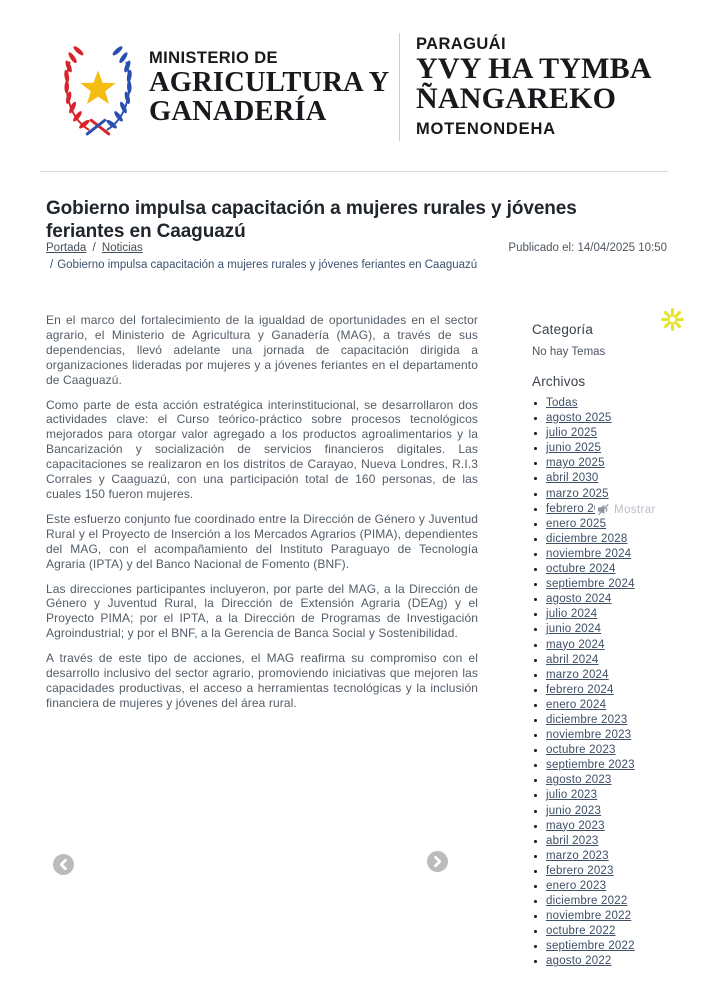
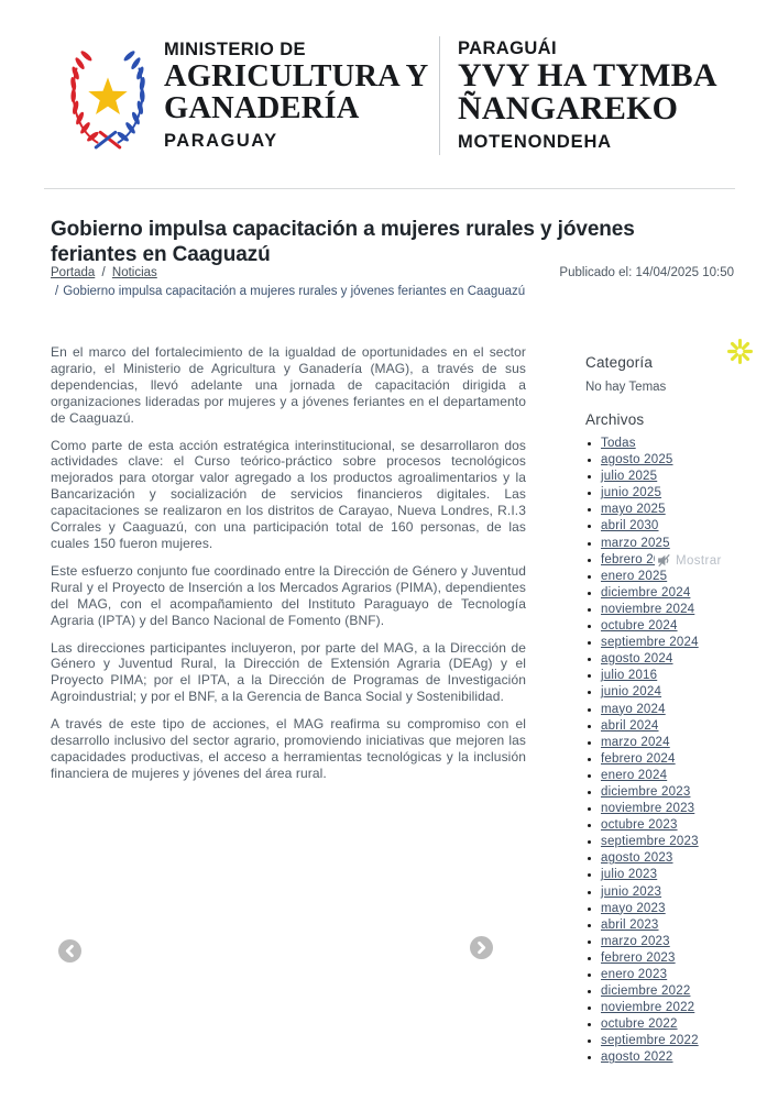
  MINISTERIO DE
  AGRICULTURA Y
  GANADERÍA
+ PARAGUAY
  PARAGUÁI
  YVY HA TYMBA
  ÑANGAREKO
  MOTENONDEHA
  Gobierno impulsa capacitación a mujeres rurales y jóvenes feriantes en Caaguazú
  Portada / Noticias
  / Gobierno impulsa capacitación a mujeres rurales y jóvenes feriantes en Caaguazú
  Publicado el: 14/04/2025 10:50
  En el marco del fortalecimiento de la igualdad de oportunidades en el sector agrario, el Ministerio de Agricultura y Ganadería (MAG), a través de sus dependencias, llevó adelante una jornada de capacitación dirigida a organizaciones lideradas por mujeres y a jóvenes feriantes en el departamento de Caaguazú.
  Como parte de esta acción estratégica interinstitucional, se desarrollaron dos actividades clave: el Curso teórico-práctico sobre procesos tecnológicos mejorados para otorgar valor agregado a los productos agroalimentarios y la Bancarización y socialización de servicios financieros digitales. Las capacitaciones se realizaron en los distritos de Carayao, Nueva Londres, R.I.3 Corrales y Caaguazú, con una participación total de 160 personas, de las cuales 150 fueron mujeres.
  Este esfuerzo conjunto fue coordinado entre la Dirección de Género y Juventud Rural y el Proyecto de Inserción a los Mercados Agrarios (PIMA), dependientes del MAG, con el acompañamiento del Instituto Paraguayo de Tecnología Agraria (IPTA) y del Banco Nacional de Fomento (BNF).
  Las direcciones participantes incluyeron, por parte del MAG, a la Dirección de Género y Juventud Rural, la Dirección de Extensión Agraria (DEAg) y el Proyecto PIMA; por el IPTA, a la Dirección de Programas de Investigación Agroindustrial; y por el BNF, a la Gerencia de Banca Social y Sostenibilidad.
  A través de este tipo de acciones, el MAG reafirma su compromiso con el desarrollo inclusivo del sector agrario, promoviendo iniciativas que mejoren las capacidades productivas, el acceso a herramientas tecnológicas y la inclusión financiera de mujeres y jóvenes del área rural.
  Categoría
  No hay Temas
  Archivos
  Todas
  agosto 2025
  julio 2025
  junio 2025
  mayo 2025
  abril 2030
  marzo 2025
  febrero 2
  enero 2025
- diciembre 2028
+ diciembre 2024
  noviembre 2024
  octubre 2024
  septiembre 2024
  agosto 2024
- julio 2024
+ julio 2016
  junio 2024
  mayo 2024
  abril 2024
  marzo 2024
  febrero 2024
  enero 2024
  diciembre 2023
  noviembre 2023
  octubre 2023
  septiembre 2023
  agosto 2023
  julio 2023
  junio 2023
  mayo 2023
  abril 2023
  marzo 2023
  febrero 2023
  enero 2023
  diciembre 2022
  noviembre 2022
  octubre 2022
  septiembre 2022
  agosto 2022
  Mostrar
